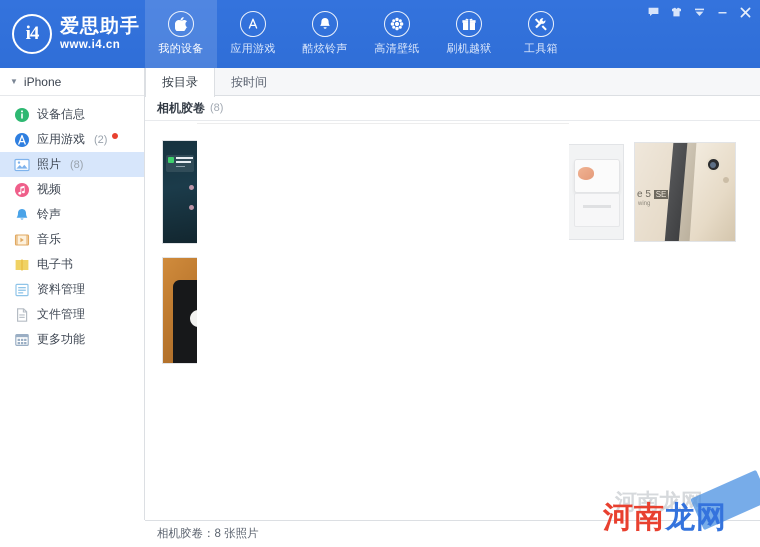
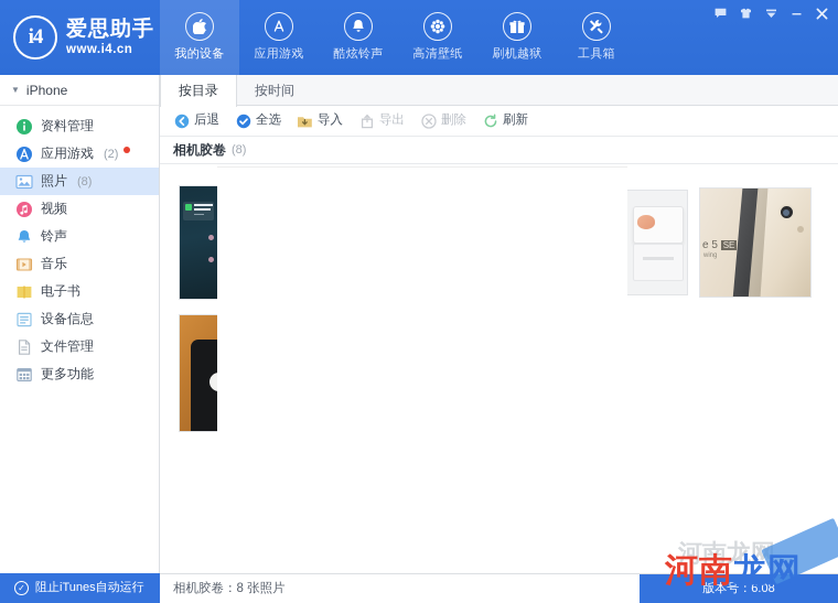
  i4
  爱思助手
  www.i4.cn
  我的设备
  应用游戏
  酷炫铃声
  高清壁纸
  刷机越狱
  工具箱
  ▼
  iPhone
- 设备信息
+ 资料管理
  应用游戏
  (2)
  照片
  (8)
  视频
  铃声
  音乐
  电子书
- 资料管理
+ 设备信息
  文件管理
  更多功能
+ ✓
+ 阻止iTunes自动运行
  按目录
  按时间
+ 后退
+ 全选
+ 导入
+ 导出
+ 删除
+ 刷新
  相机胶卷
  (8)
  e 5 SE
  相机胶卷：8 张照片
+ 版本号：6.08
  河南龙网
  河南龙网
